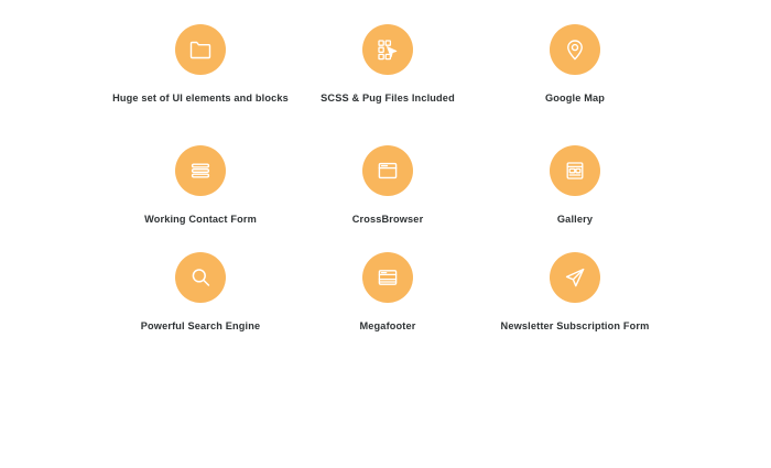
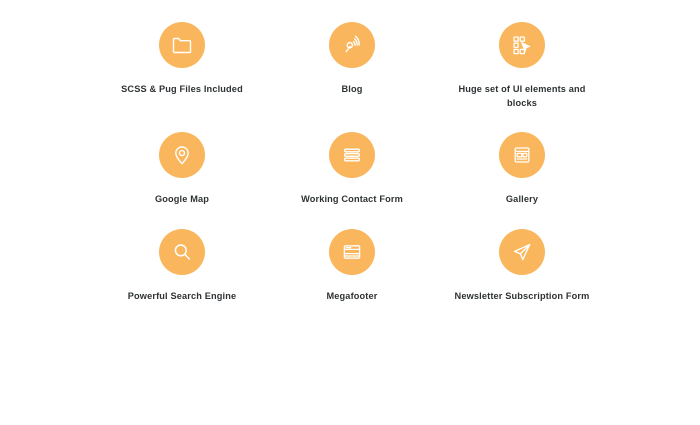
- Huge set of UI elements and blocks
+ SCSS & Pug Files Included
+ Blog
- SCSS & Pug Files Included
+ Huge set of UI elements and blocks
  Google Map
  Working Contact Form
- CrossBrowser
  Gallery
  Powerful Search Engine
  Megafooter
  Newsletter Subscription Form
